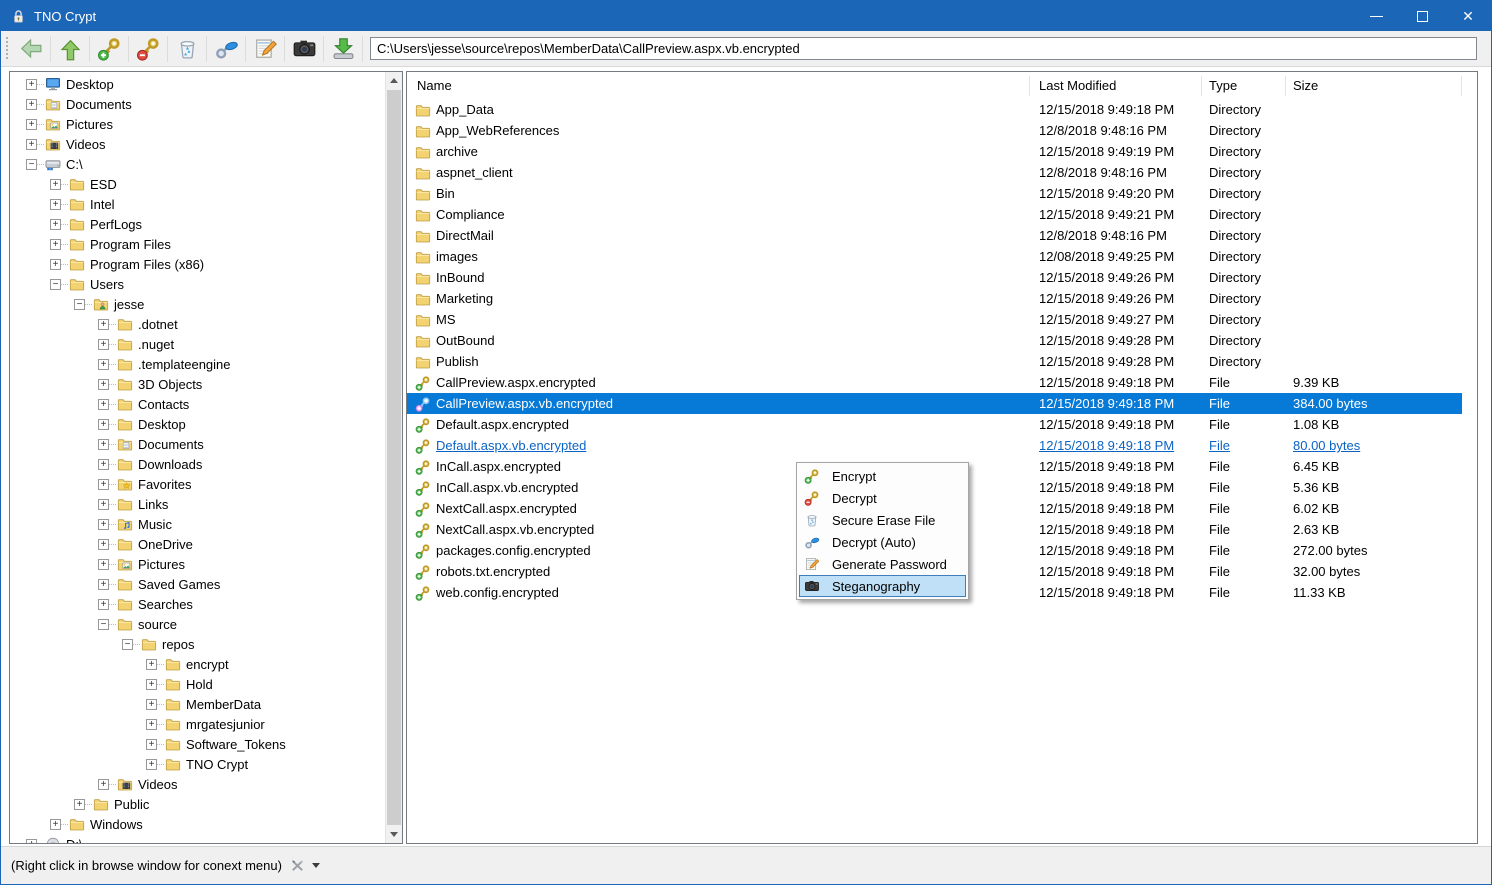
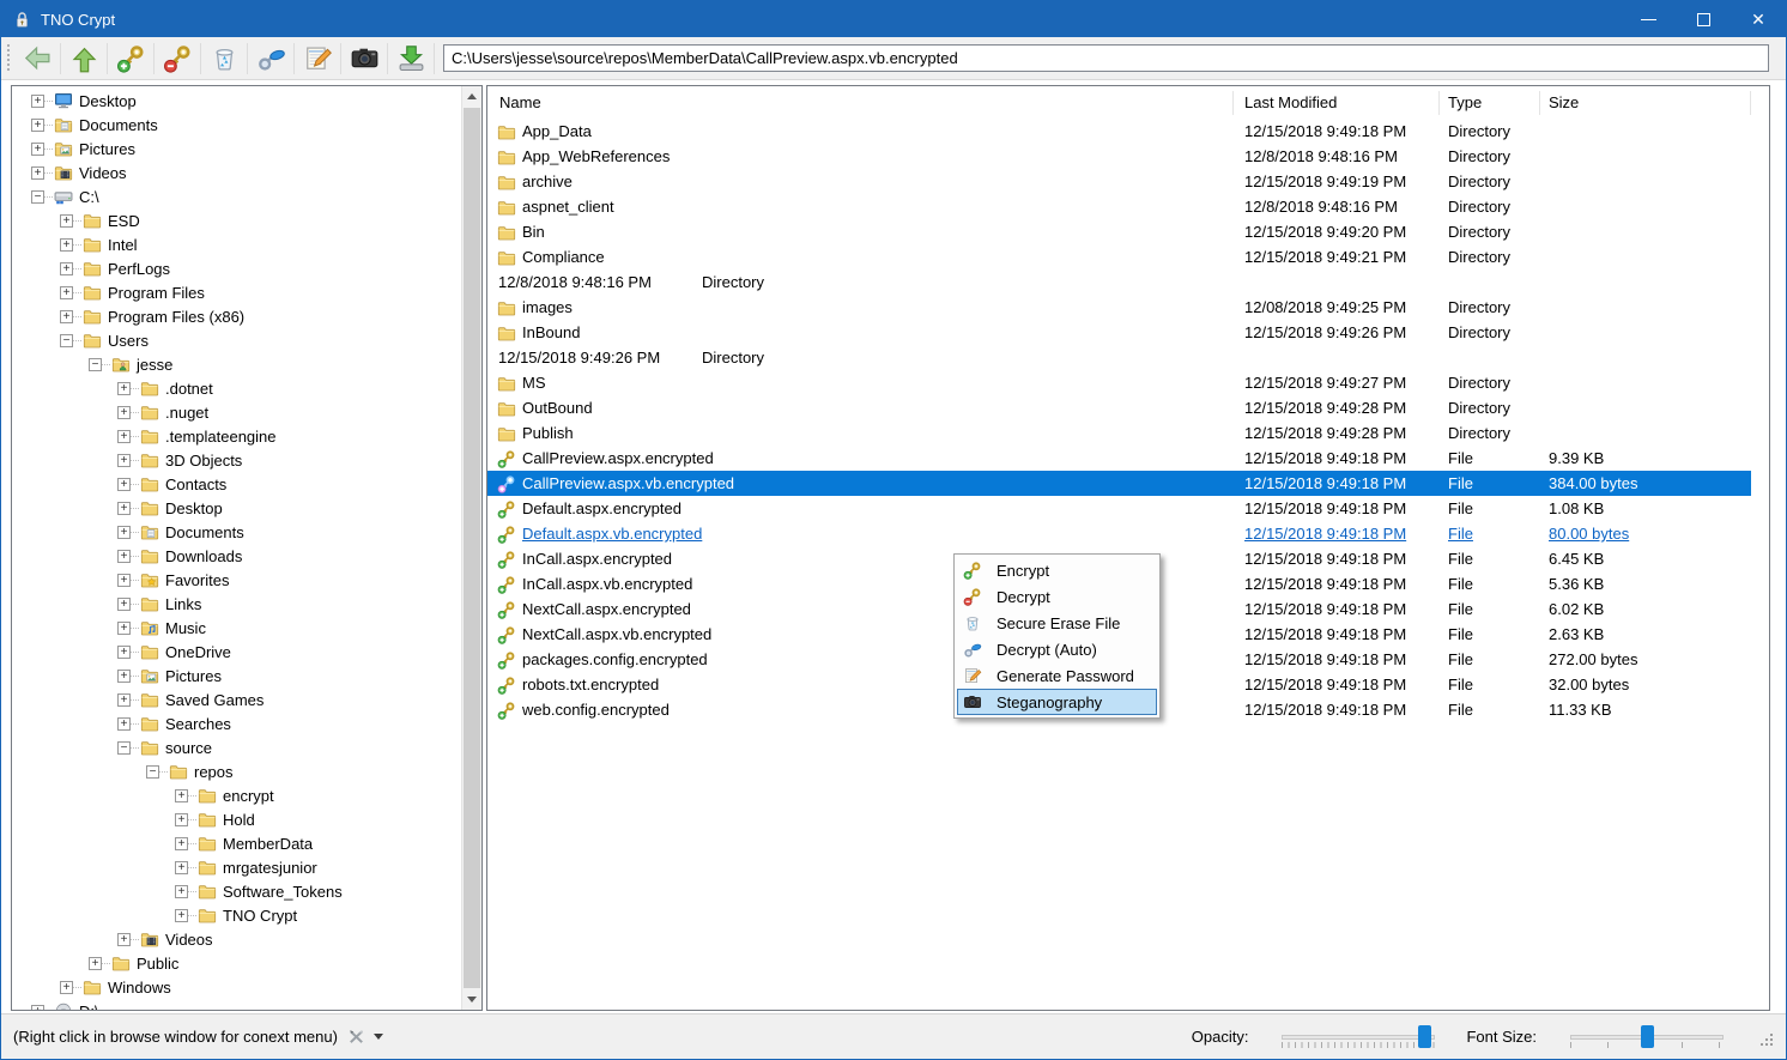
  TNO Crypt
  ✕
  C:\Users\jesse\source\repos\MemberData\CallPreview.aspx.vb.encrypted
  +
  Desktop
  +
  Documents
  +
  Pictures
  +
  Videos
  −
  C:\
  +
  ESD
  +
  Intel
  +
  PerfLogs
  +
  Program Files
  +
  Program Files (x86)
  −
  Users
  −
  jesse
  +
  .dotnet
  +
  .nuget
  +
  .templateengine
  +
  3D Objects
  +
  Contacts
  +
  Desktop
  +
  Documents
  +
  Downloads
  +
  Favorites
  +
  Links
  +
  Music
  +
  OneDrive
  +
  Pictures
  +
  Saved Games
  +
  Searches
  −
  source
  −
  repos
  +
  encrypt
  +
  Hold
  +
  MemberData
  +
  mrgatesjunior
  +
  Software_Tokens
  +
  TNO Crypt
  +
  Videos
  +
  Public
  +
  Windows
  Name
  Last Modified
  Type
  Size
  App_Data
  12/15/2018 9:49:18 PM
  Directory
  App_WebReferences
  12/8/2018 9:48:16 PM
  Directory
  archive
  12/15/2018 9:49:19 PM
  Directory
  aspnet_client
  12/8/2018 9:48:16 PM
  Directory
  Bin
  12/15/2018 9:49:20 PM
  Directory
  Compliance
  12/15/2018 9:49:21 PM
  Directory
- DirectMail
  12/8/2018 9:48:16 PM
  Directory
  images
  12/08/2018 9:49:25 PM
  Directory
  InBound
  12/15/2018 9:49:26 PM
  Directory
- Marketing
  12/15/2018 9:49:26 PM
  Directory
  MS
  12/15/2018 9:49:27 PM
  Directory
  OutBound
  12/15/2018 9:49:28 PM
  Directory
  Publish
  12/15/2018 9:49:28 PM
  Directory
  CallPreview.aspx.encrypted
  12/15/2018 9:49:18 PM
  File
  9.39 KB
  CallPreview.aspx.vb.encrypted
  12/15/2018 9:49:18 PM
  File
  384.00 bytes
  Default.aspx.encrypted
  12/15/2018 9:49:18 PM
  File
  1.08 KB
  Default.aspx.vb.encrypted
  12/15/2018 9:49:18 PM
  File
  80.00 bytes
  InCall.aspx.encrypted
  12/15/2018 9:49:18 PM
  File
  6.45 KB
  InCall.aspx.vb.encrypted
  12/15/2018 9:49:18 PM
  File
  5.36 KB
  NextCall.aspx.encrypted
  12/15/2018 9:49:18 PM
  File
  6.02 KB
  NextCall.aspx.vb.encrypted
  12/15/2018 9:49:18 PM
  File
  2.63 KB
  packages.config.encrypted
  12/15/2018 9:49:18 PM
  File
  272.00 bytes
  robots.txt.encrypted
  12/15/2018 9:49:18 PM
  File
  32.00 bytes
  web.config.encrypted
  12/15/2018 9:49:18 PM
  File
  11.33 KB
  Encrypt
  Decrypt
  Secure Erase File
  Decrypt (Auto)
  Generate Password
  Steganography
  (Right click in browse window for conext menu)
+ Opacity:
+ Font Size:
